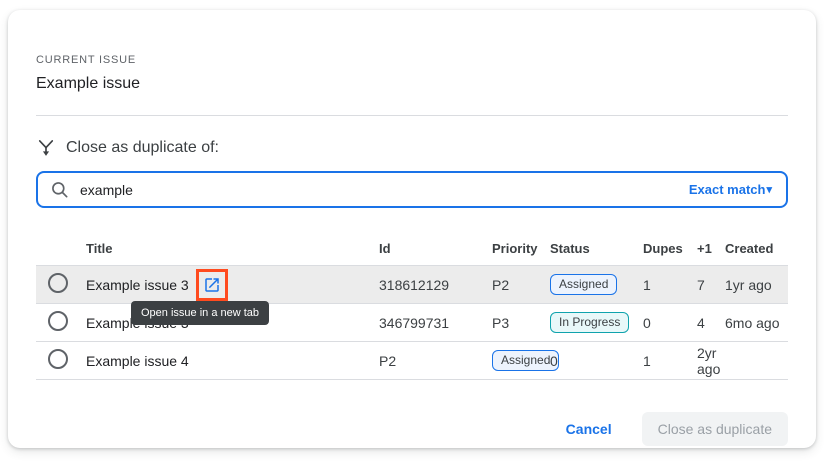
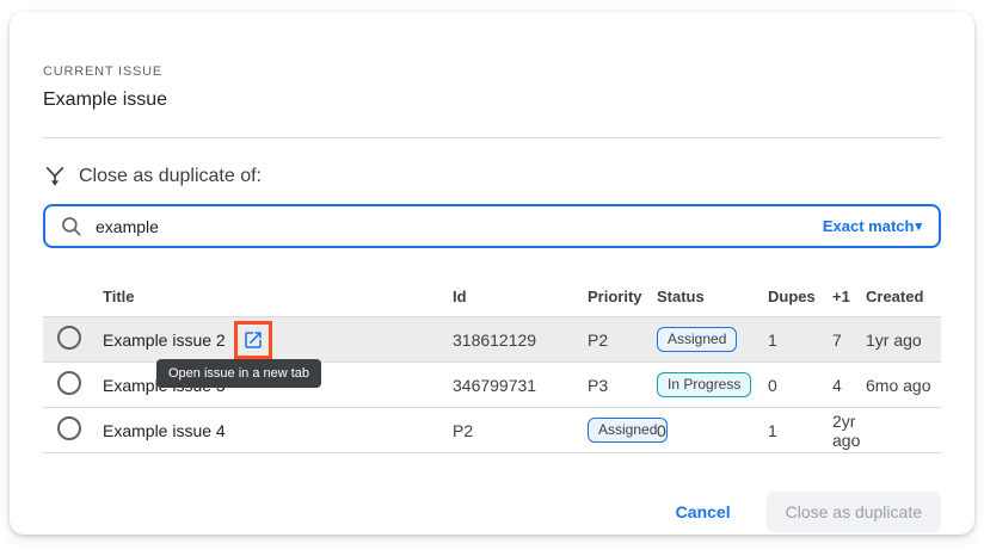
  CURRENT ISSUE
  Example issue
  Close as duplicate of:
  example
  Exact match
  ▾
  Title
  Id
  Priority
  Status
  Dupes
  +1
  Created
- Example issue 3
+ Example issue 2
  318612129
  P2
  Assigned
  1
  7
  1yr ago
  346799731
  P3
  In Progress
  0
  4
  6mo ago
  Example issue 4
  P2
  Assigned
  0
  1
  2yr ago
  Cancel
  Close as duplicate
  Open issue in a new tab
